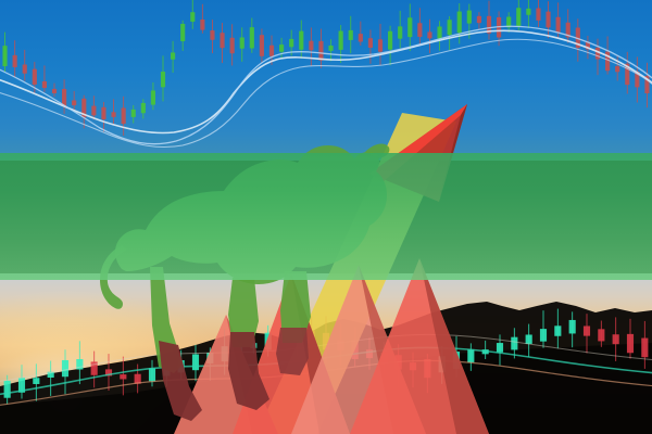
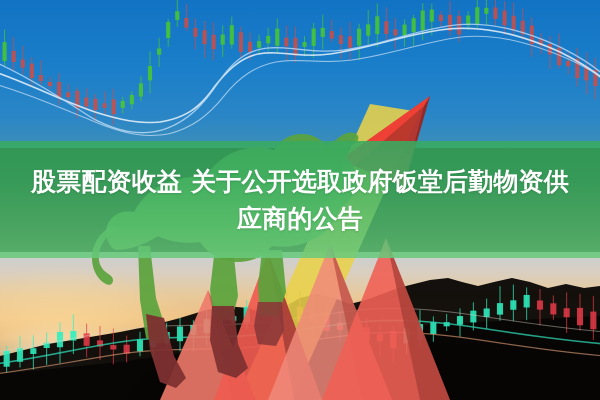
+ 股票配资收益 关于公开选取政府饭堂后勤物资供
+ 应商的公告
